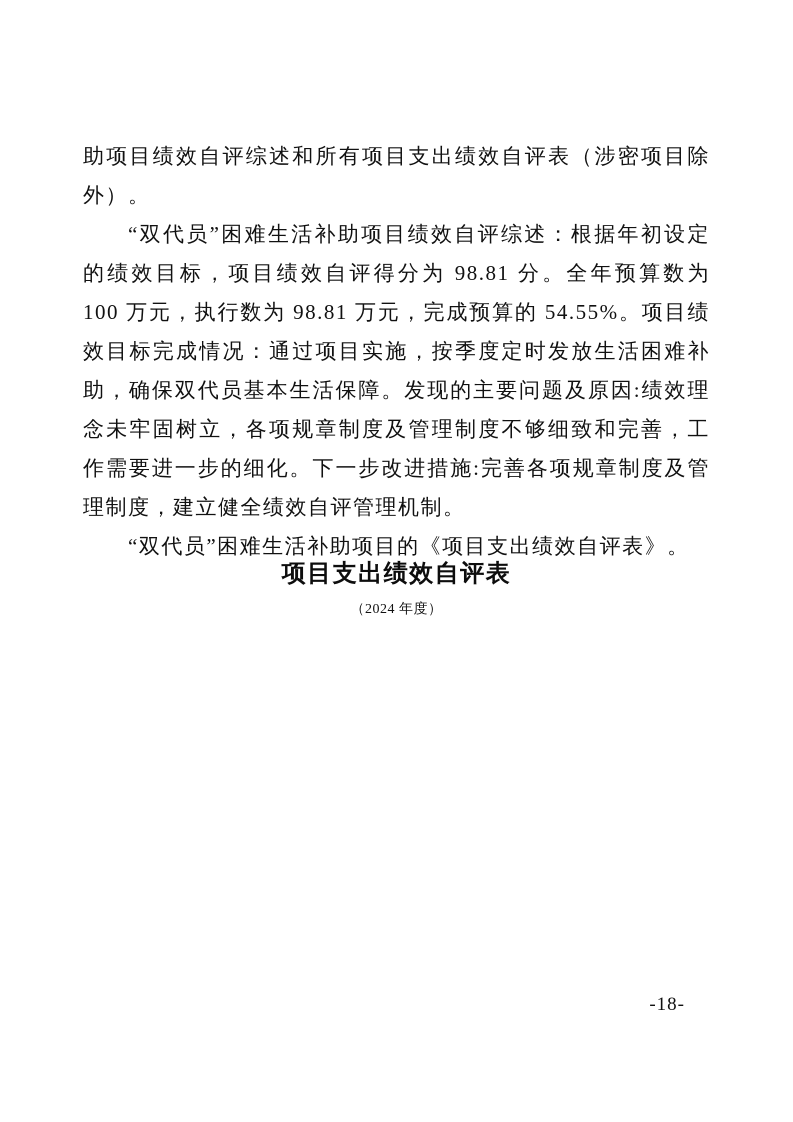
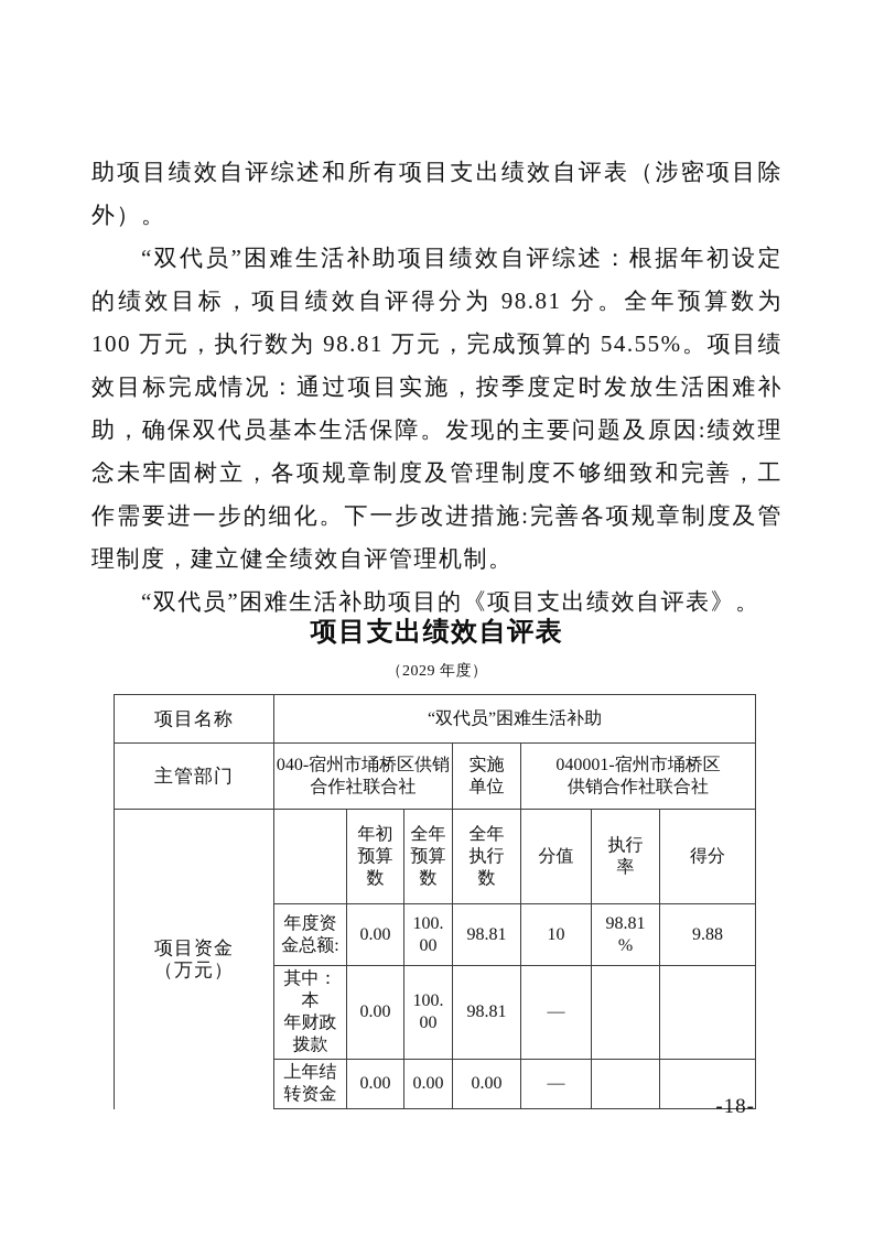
  助项目绩效自评综述和所有项目支出绩效自评表（涉密项目除外）。
  “双代员”困难生活补助项目绩效自评综述：根据年初设定的绩效目标，项目绩效自评得分为 98.81 分。全年预算数为 100 万元，执行数为 98.81 万元，完成预算的 54.55%。项目绩效目标完成情况：通过项目实施，按季度定时发放生活困难补助，确保双代员基本生活保障。发现的主要问题及原因:绩效理念未牢固树立，各项规章制度及管理制度不够细致和完善，工作需要进一步的细化。下一步改进措施:完善各项规章制度及管理制度，建立健全绩效自评管理机制。
  “双代员”困难生活补助项目的《项目支出绩效自评表》。
  项目支出绩效自评表
- （2024 年度）
+ （2029 年度）
+ 项目名称	“双代员”困难生活补助
+ 主管部门	040-宿州市埇桥区供销 合作社联合社	实施 单位	040001-宿州市埇桥区 供销合作社联合社
+ 项目资金 （万元）		年初 预算 数	全年 预算 数	全年 执行 数	分值	执行 率	得分
+ 年度资 金总额:	0.00	100. 00	98.81	10	98.81 %	9.88
+ 其中：本 年财政 拨款	0.00	100. 00	98.81	—
+ 上年结 转资金	0.00	0.00	0.00	—
  -18-
